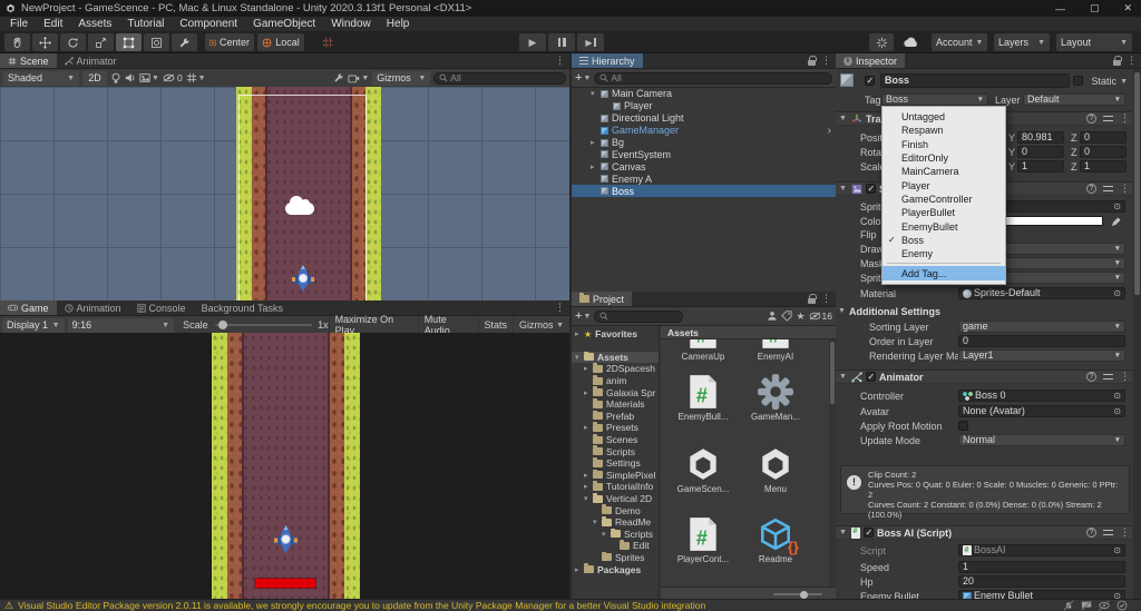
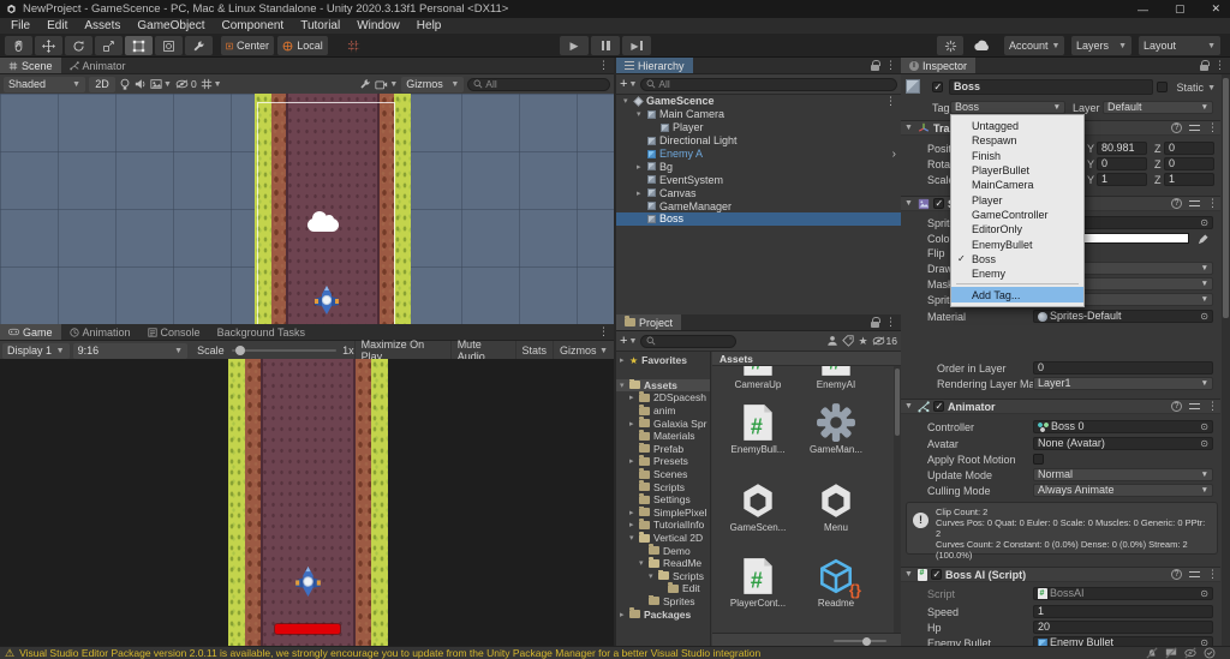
  NewProject - GameScence - PC, Mac & Linux Standalone - Unity 2020.3.13f1 Personal <DX11>
  —
  ▢
  ✕
  File
  Edit
  Assets
- Tutorial
+ GameObject
  Component
- GameObject
+ Tutorial
  Window
  Help
  Center
  Local
  ▶
  ▶
  Account
  Layers
  Layout
  Scene
  Animator
  ⋮
  Shaded
  2D
  0
  Gizmos
  All
  Game
  Animation
  Console
  Background Tasks
  ⋮
  Display 1
  9:16
  Scale
  1x
  Maximize On Play
  Mute Audio
  Stats
  Gizmos
  Hierarchy
  ⋮
  +
  All
+ GameScence
  Main Camera
  Player
  Directional Light
- GameManager
+ Enemy A
  Bg
  EventSystem
  Canvas
- Enemy A
+ GameManager
  Boss
  Project
  ⋮
  +
  ★
  16
  ★
  Favorites
  Assets
  2DSpacesh
  anim
  Galaxia Spr
  Materials
  Prefab
  Presets
  Scenes
  Scripts
  Settings
  SimplePixel
  TutorialInfo
  Vertical 2D
  Demo
  ReadMe
  Scripts
  Edit
  Sprites
  Packages
  Assets
  CameraUp
  EnemyAI
  #
  EnemyBull...
  GameMan...
  GameScen...
  Menu
  #
  PlayerCont...
  {}
  Readme
  Inspector
  ⋮
  Boss
  Static
  Tag
  Boss
  Layer
  Default
  ⋮
  Y
  80.981
  Z
  0
  Y
  0
  Z
  0
  Scal
  Y
  1
  Z
  1
  ⋮
  Sprit
  ⊙
  Colo
  Flip
  Material
  Sprites-Default
  ⊙
- Additional Settings
- Sorting Layer
- game
  Order in Layer
  0
  Rendering Layer M
  Layer1
  Animator
  ⋮
  Controller
  Boss 0
  ⊙
  Avatar
  None (Avatar)
  ⊙
  Apply Root Motion
  Update Mode
  Normal
+ Culling Mode
+ Always Animate
  !
  Clip Count: 2
  Curves Pos: 0 Quat: 0 Euler: 0 Scale: 0 Muscles: 0 Generic: 0 PPtr: 2
  Curves Count: 2 Constant: 0 (0.0%) Dense: 0 (0.0%) Stream: 2 (100.0%)
  Boss AI (Script)
  ⋮
  Script
  BossAI
  ⊙
  Speed
  1
  Hp
  20
  Enemy Bullet
  Enemy Bullet
  ⊙
  Untagged
  Respawn
  Finish
- EditorOnly
+ PlayerBullet
  MainCamera
  Player
  GameController
- PlayerBullet
+ EditorOnly
  EnemyBullet
  Boss
  Enemy
  Add Tag...
  ⚠
  Visual Studio Editor Package version 2.0.11 is available, we strongly encourage you to update from the Unity Package Manager for a better Visual Studio integration
